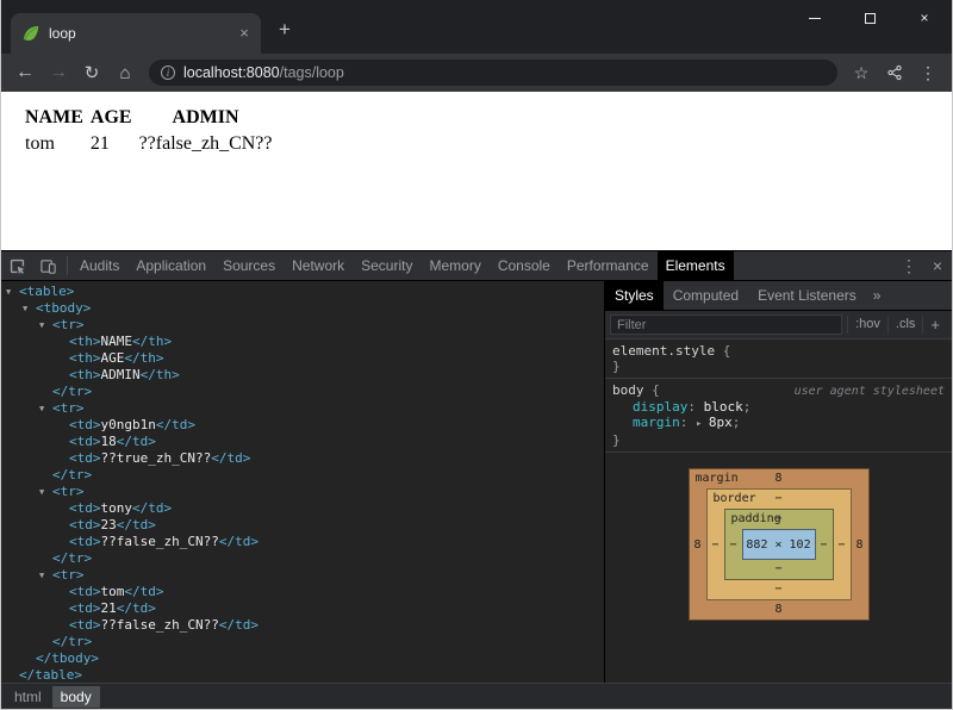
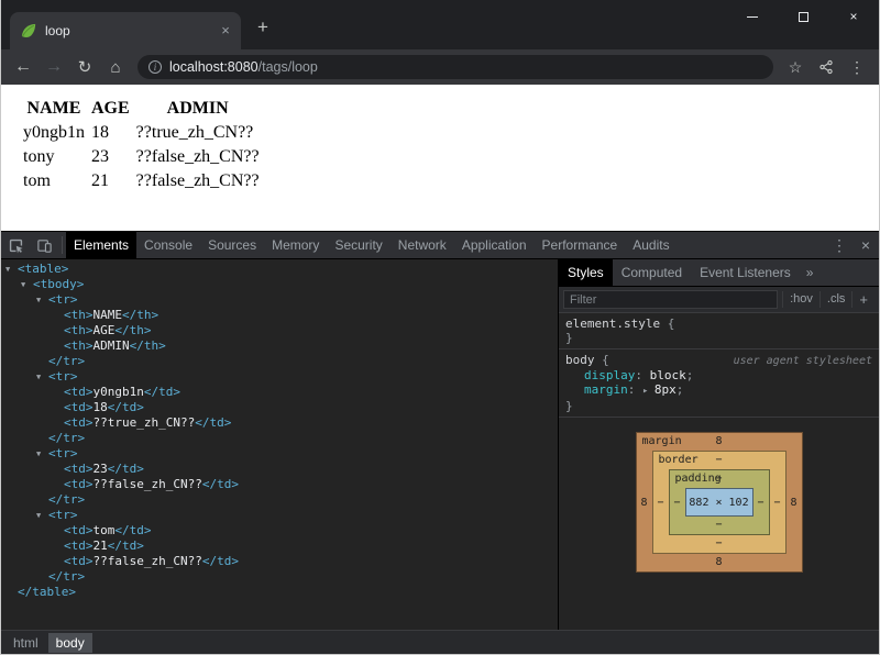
  loop
  ×
  +
  ×
  ←
  →
  ↻
  ⌂
  i
  localhost:8080/tags/loop
  ☆
  ⋮
  NAME	AGE	ADMIN
+ y0ngb1n	18	??true_zh_CN??
+ tony	23	??false_zh_CN??
  tom	21	??false_zh_CN??
- Audits
+ Elements
- Application
+ Console
  Sources
- Network
+ Memory
  Security
- Memory
+ Network
- Console
+ Application
  Performance
- Elements
+ Audits
  ⋮
  ×
  ▼
  <table>
  ▼
  <tbody>
  ▼
  <tr>
  <th>NAME</th>
  <th>AGE</th>
  <th>ADMIN</th>
  </tr>
  ▼
  <tr>
  <td>y0ngb1n</td>
  <td>18</td>
  <td>??true_zh_CN??</td>
  </tr>
  ▼
  <tr>
- <td>tony</td>
  <td>23</td>
  <td>??false_zh_CN??</td>
  </tr>
  ▼
  <tr>
  <td>tom</td>
  <td>21</td>
  <td>??false_zh_CN??</td>
  </tr>
- </tbody>
  </table>
  Styles
  Computed
  Event Listeners
  »
  Filter
  :hov
  .cls
  +
  element.style
  {
  }
  body
  {
  user agent stylesheet
  display: block;
  margin: ▸ 8px;
  }
  margin
  8
  8
  border
  −
  −
  padding
  −
  −
  882 × 102
  −
  −
  −
  −
  8
  8
  html
  body
